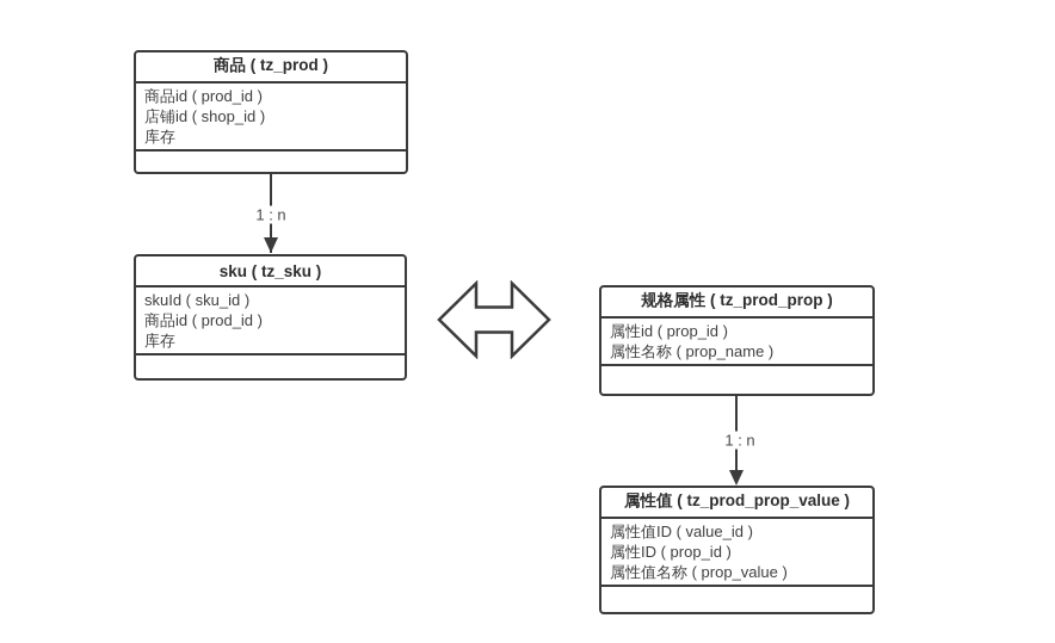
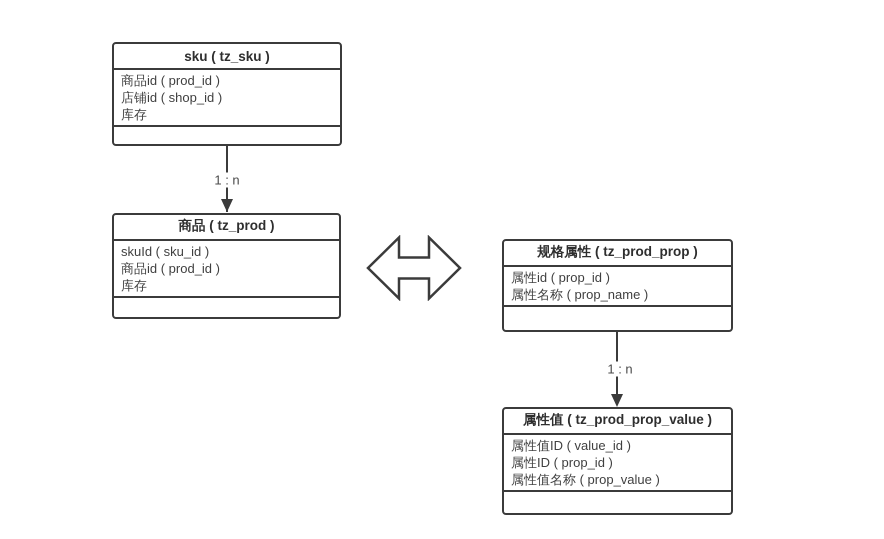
- 商品 ( tz_prod )
+ sku ( tz_sku )
  商品id ( prod_id )
  店铺id ( shop_id )
  库存
  1 : n
- sku ( tz_sku )
+ 商品 ( tz_prod )
  skuId ( sku_id )
  商品id ( prod_id )
  库存
  规格属性 ( tz_prod_prop )
  属性id ( prop_id )
  属性名称 ( prop_name )
  1 : n
  属性值 ( tz_prod_prop_value )
  属性值ID ( value_id )
  属性ID ( prop_id )
  属性值名称 ( prop_value )
